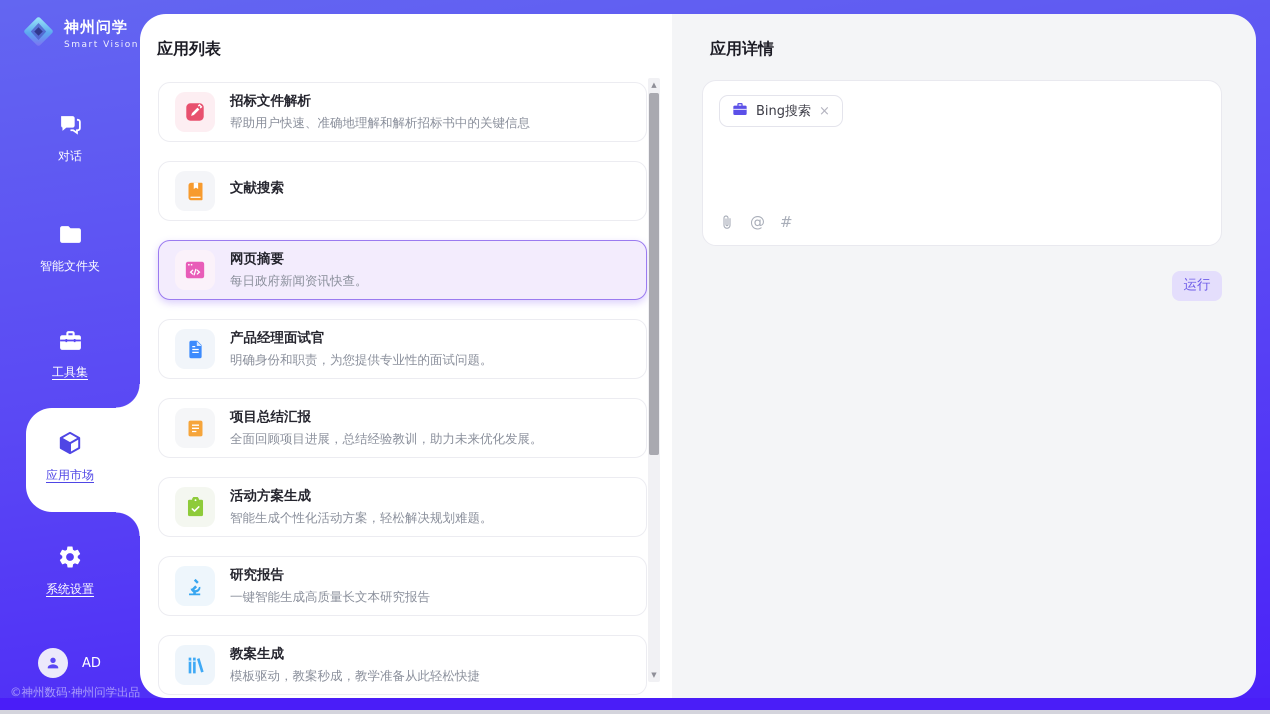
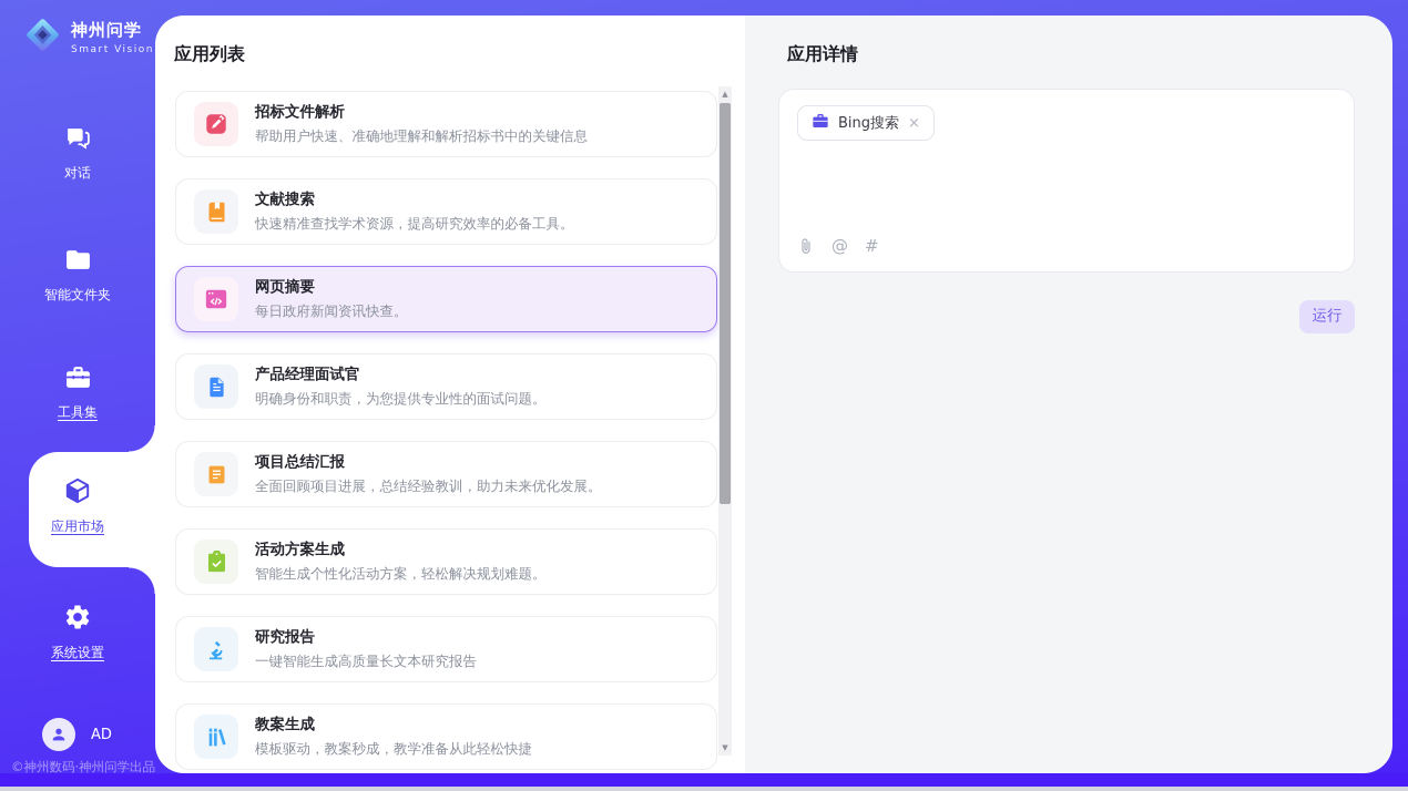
  神州问学
  Smart Vision
  对话
  智能文件夹
  工具集
  应用市场
  系统设置
  AD
  ©神州数码·神州问学出品
  应用列表
  招标文件解析
  帮助用户快速、准确地理解和解析招标书中的关键信息
  文献搜索
+ 快速精准查找学术资源，提高研究效率的必备工具。
  网页摘要
  每日政府新闻资讯快查。
  产品经理面试官
  明确身份和职责，为您提供专业性的面试问题。
  项目总结汇报
  全面回顾项目进展，总结经验教训，助力未来优化发展。
  活动方案生成
  智能生成个性化活动方案，轻松解决规划难题。
  研究报告
  一键智能生成高质量长文本研究报告
  教案生成
  模板驱动，教案秒成，教学准备从此轻松快捷
  ▲
  ▼
  应用详情
  Bing搜索
  ×
  @
  #
  运行
